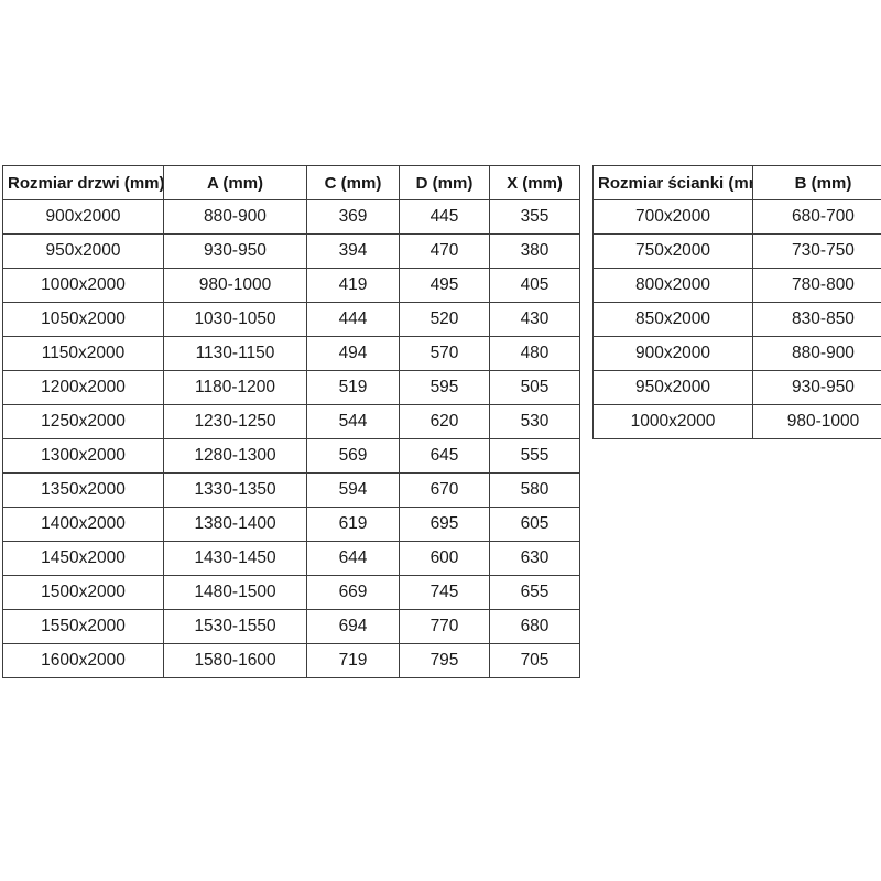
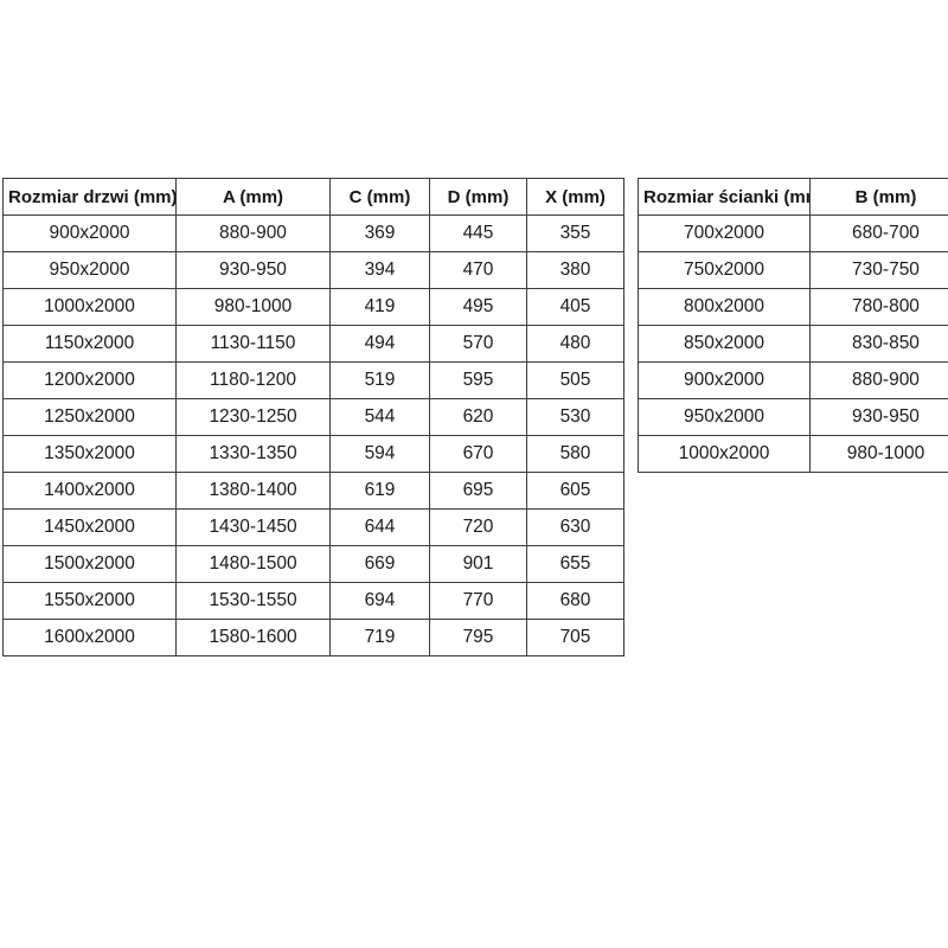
  Rozmiar drzwi (mm)	A (mm)	C (mm)	D (mm)	X (mm)
  900x2000	880-900	369	445	355
  950x2000	930-950	394	470	380
  1000x2000	980-1000	419	495	405
- 1050x2000	1030-1050	444	520	430
  1150x2000	1130-1150	494	570	480
  1200x2000	1180-1200	519	595	505
  1250x2000	1230-1250	544	620	530
- 1300x2000	1280-1300	569	645	555
  1350x2000	1330-1350	594	670	580
  1400x2000	1380-1400	619	695	605
- 1450x2000	1430-1450	644	600	630
+ 1450x2000	1430-1450	644	720	630
- 1500x2000	1480-1500	669	745	655
+ 1500x2000	1480-1500	669	901	655
  1550x2000	1530-1550	694	770	680
  1600x2000	1580-1600	719	795	705
  Rozmiar ścianki (m	B (mm)
  700x2000	680-700
  750x2000	730-750
  800x2000	780-800
  850x2000	830-850
  900x2000	880-900
  950x2000	930-950
  1000x2000	980-1000
